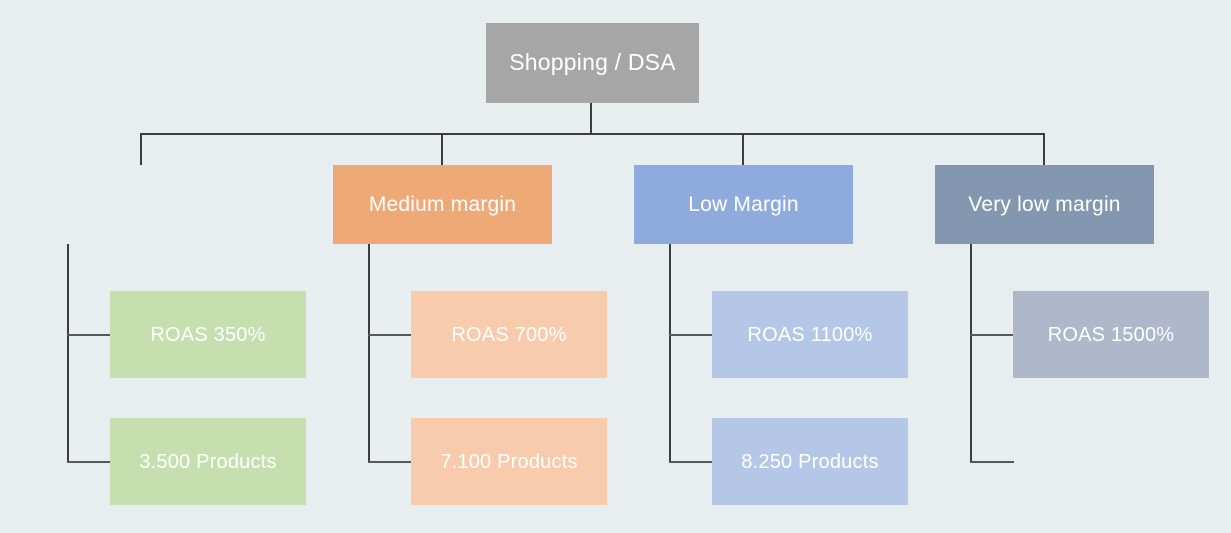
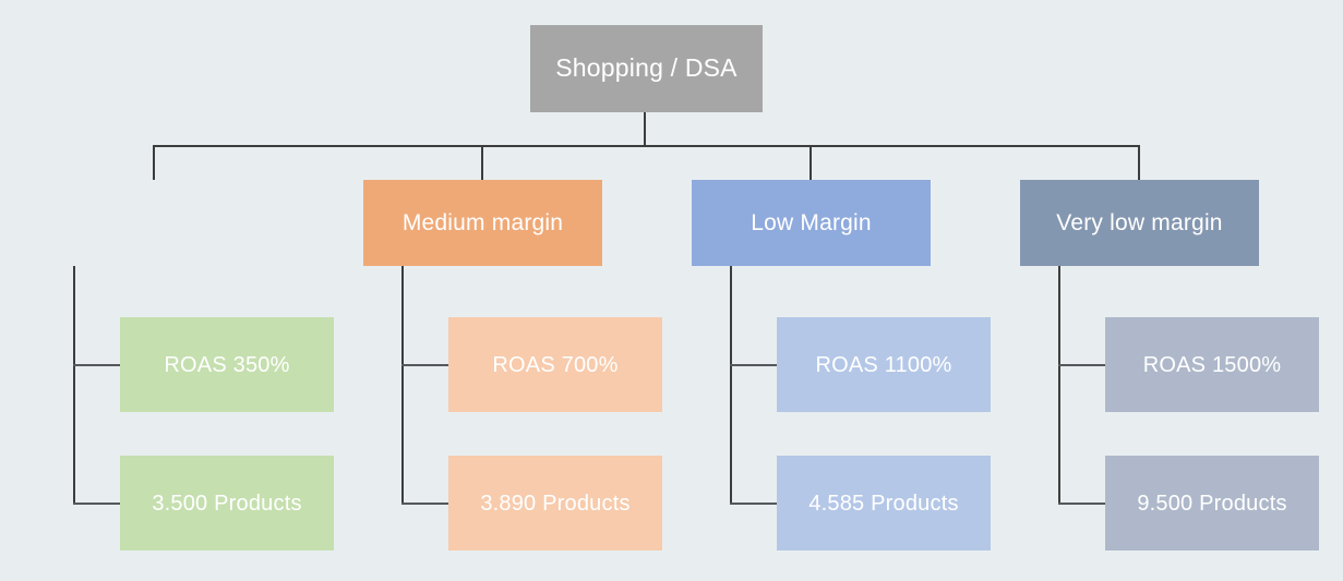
  Shopping / DSA
  Medium margin
  Low Margin
  Very low margin
  ROAS 350%
  3.500 Products
  ROAS 700%
- 7.100 Products
+ 3.890 Products
  ROAS 1100%
- 8.250 Products
+ 4.585 Products
  ROAS 1500%
+ 9.500 Products
